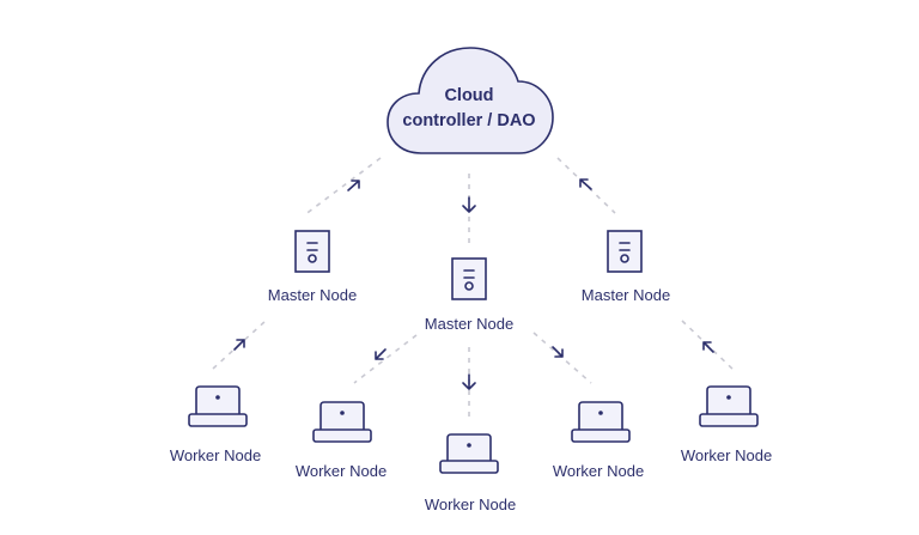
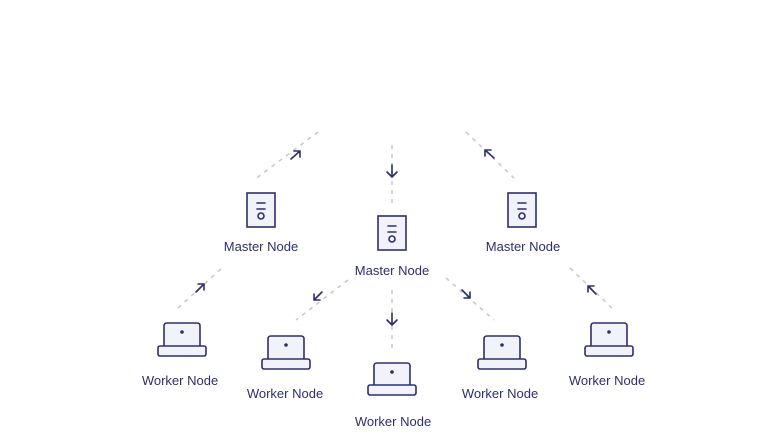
- Cloud
- controller / DAO
  Master Node
  Master Node
  Master Node
  Worker Node
  Worker Node
  Worker Node
  Worker Node
  Worker Node
